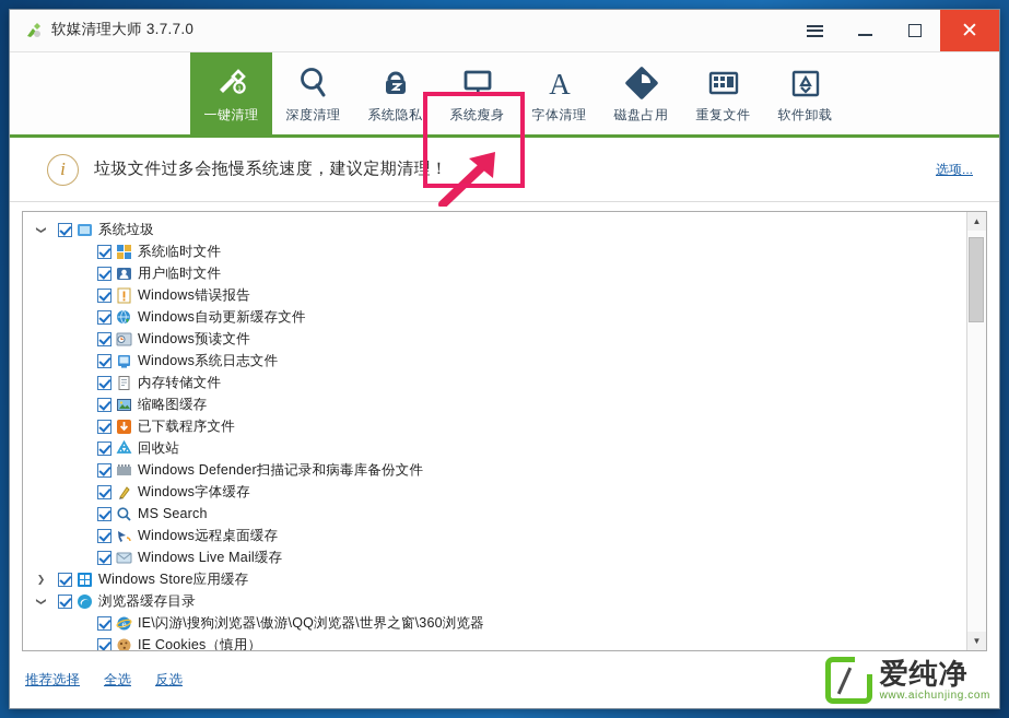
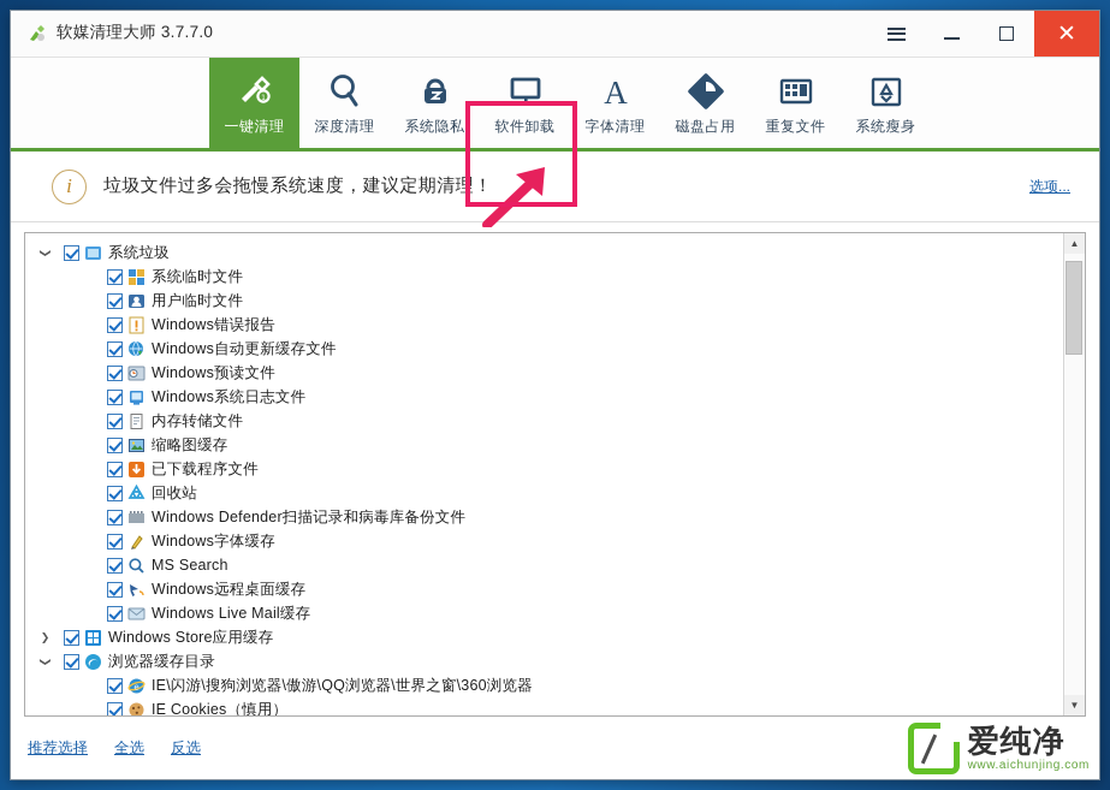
  软媒清理大师 3.7.7.0
  ✕
  一键清理
  深度清理
  系统隐私
- 系统瘦身
+ 软件卸载
  A
  字体清理
  磁盘占用
  重复文件
- 软件卸载
+ 系统瘦身
  i
  垃圾文件过多会拖慢系统速度，建议定期清理！
  选项...
  系统垃圾
  系统临时文件
  用户临时文件
  Windows错误报告
  Windows自动更新缓存文件
  Windows预读文件
  Windows系统日志文件
  内存转储文件
  缩略图缓存
  已下载程序文件
  回收站
  Windows Defender扫描记录和病毒库备份文件
  Windows字体缓存
  MS Search
  Windows远程桌面缓存
  Windows Live Mail缓存
  ❯
  Windows Store应用缓存
  浏览器缓存目录
  e
  IE\闪游\搜狗浏览器\傲游\QQ浏览器\世界之窗\360浏览器
  IE Cookies（慎用）
  ▲
  ▼
  推荐选择
  全选
  反选
  爱纯净
  www.aichunjing.com
